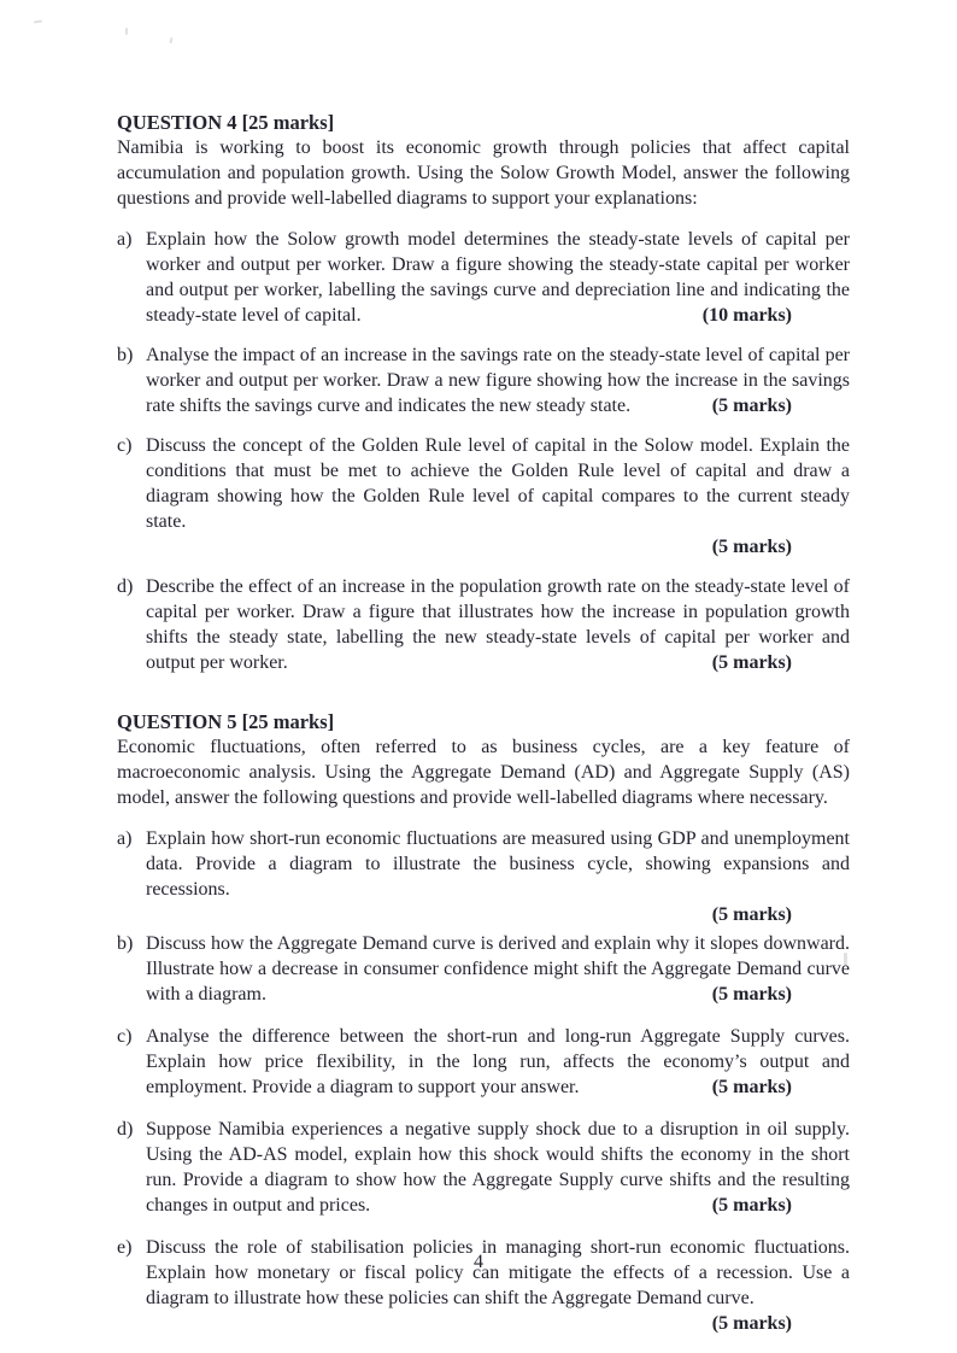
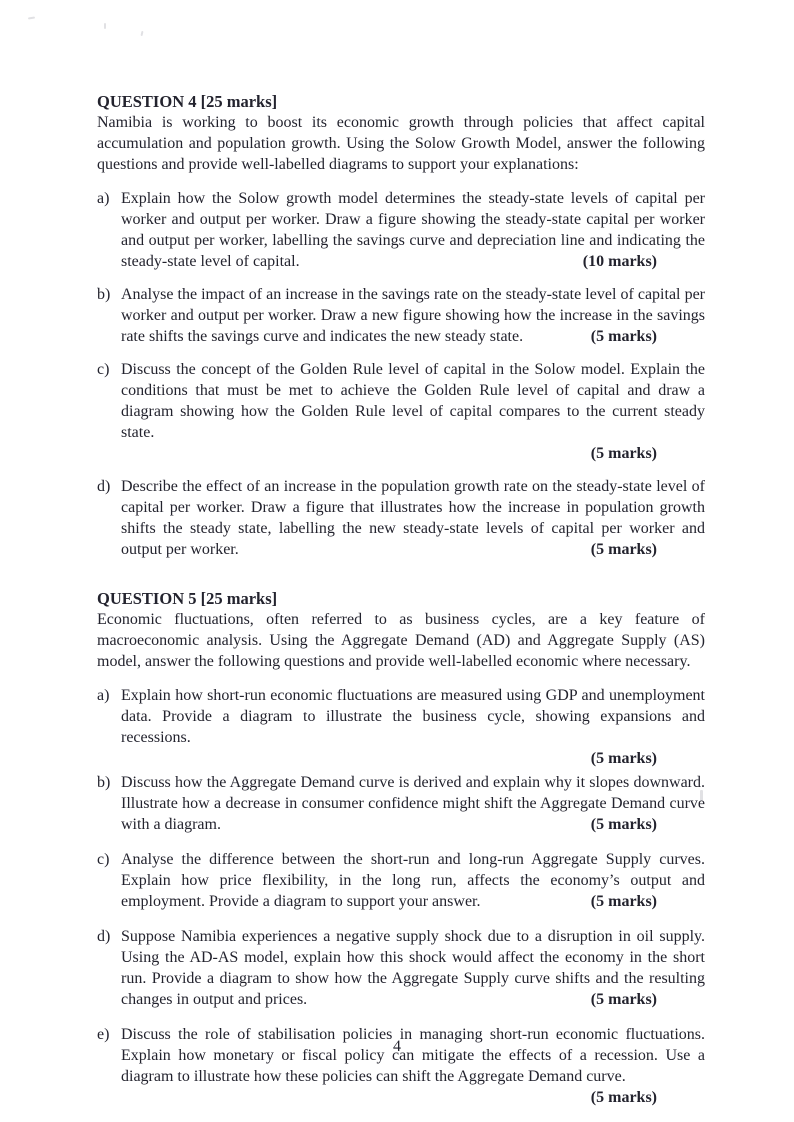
  QUESTION 4 [25 marks]
  Namibia is working to boost its economic growth through policies that affect capital accumulation and population growth. Using the Solow Growth Model, answer the following questions and provide well-labelled diagrams to support your explanations:
  a)
  Explain how the Solow growth model determines the steady-state levels of capital per worker and output per worker. Draw a figure showing the steady-state capital per worker and output per worker, labelling the savings curve and depreciation line and indicating the steady-state level of capital.
  (10 marks)
  b)
  Analyse the impact of an increase in the savings rate on the steady-state level of capital per worker and output per worker. Draw a new figure showing how the increase in the savings rate shifts the savings curve and indicates the new steady state.
  (5 marks)
  c)
  Discuss the concept of the Golden Rule level of capital in the Solow model. Explain the conditions that must be met to achieve the Golden Rule level of capital and draw a diagram showing how the Golden Rule level of capital compares to the current steady state.
  (5 marks)
  d)
  Describe the effect of an increase in the population growth rate on the steady-state level of capital per worker. Draw a figure that illustrates how the increase in population growth shifts the steady state, labelling the new steady-state levels of capital per worker and output per worker.
  (5 marks)
  QUESTION 5 [25 marks]
- Economic fluctuations, often referred to as business cycles, are a key feature of macroeconomic analysis. Using the Aggregate Demand (AD) and Aggregate Supply (AS) model, answer the following questions and provide well-labelled diagrams where necessary.
+ Economic fluctuations, often referred to as business cycles, are a key feature of macroeconomic analysis. Using the Aggregate Demand (AD) and Aggregate Supply (AS) model, answer the following questions and provide well-labelled economic where necessary.
  a)
  Explain how short-run economic fluctuations are measured using GDP and unemployment data. Provide a diagram to illustrate the business cycle, showing expansions and recessions.
  (5 marks)
  b)
  Discuss how the Aggregate Demand curve is derived and explain why it slopes downward. Illustrate how a decrease in consumer confidence might shift the Aggregate Demand curve with a diagram.
  (5 marks)
  c)
  Analyse the difference between the short-run and long-run Aggregate Supply curves. Explain how price flexibility, in the long run, affects the economy’s output and employment. Provide a diagram to support your answer.
  (5 marks)
  d)
- Suppose Namibia experiences a negative supply shock due to a disruption in oil supply. Using the AD-AS model, explain how this shock would shifts the economy in the short run. Provide a diagram to show how the Aggregate Supply curve shifts and the resulting changes in output and prices.
+ Suppose Namibia experiences a negative supply shock due to a disruption in oil supply. Using the AD-AS model, explain how this shock would affect the economy in the short run. Provide a diagram to show how the Aggregate Supply curve shifts and the resulting changes in output and prices.
  (5 marks)
  e)
  Discuss the role of stabilisation policies in managing short-run economic fluctuations. Explain how monetary or fiscal policy can mitigate the effects of a recession. Use a diagram to illustrate how these policies can shift the Aggregate Demand curve.
  (5 marks)
  4
